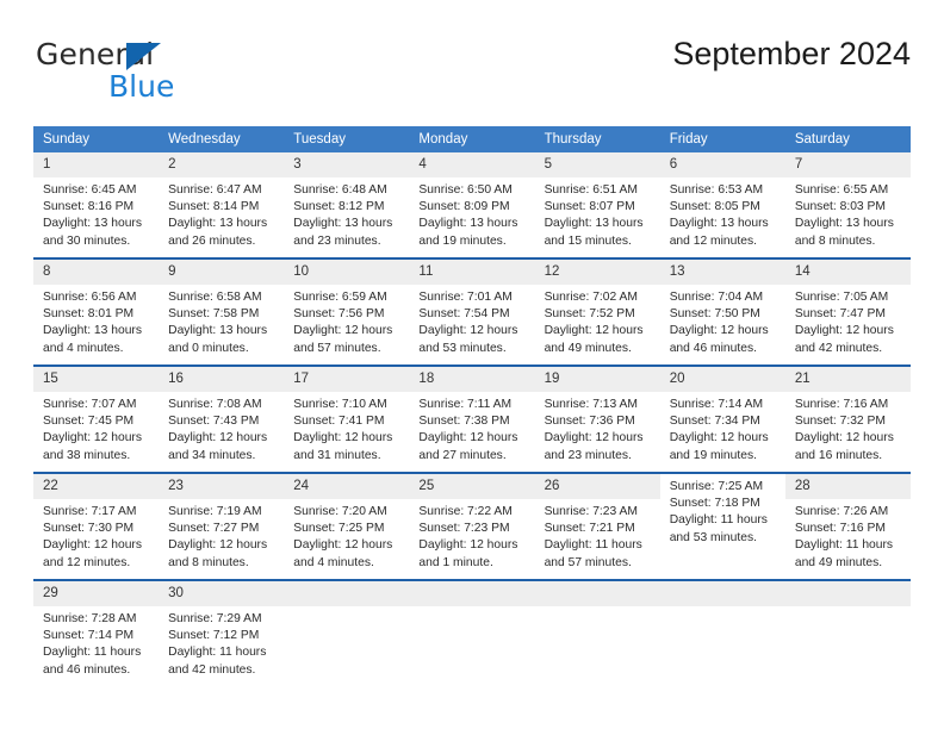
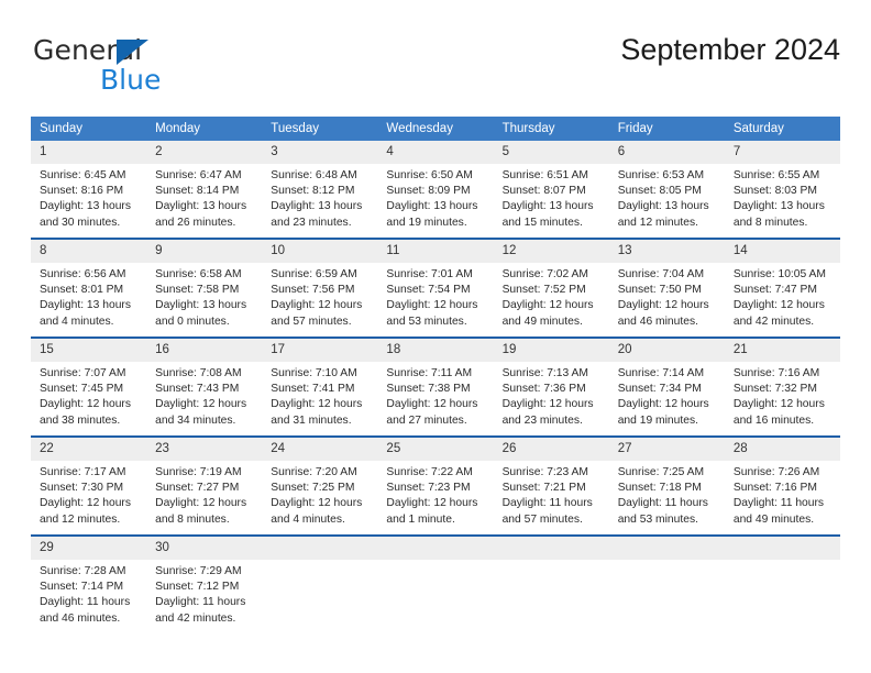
  General
  Blue
  September 2024
  Sunday
- Wednesday
+ Monday
  Tuesday
- Monday
+ Wednesday
  Thursday
  Friday
  Saturday
  1
  Sunrise: 6:45 AM
  Sunset: 8:16 PM
  Daylight: 13 hours
  and 30 minutes.
  2
  Sunrise: 6:47 AM
  Sunset: 8:14 PM
  Daylight: 13 hours
  and 26 minutes.
  3
  Sunrise: 6:48 AM
  Sunset: 8:12 PM
  Daylight: 13 hours
  and 23 minutes.
  4
  Sunrise: 6:50 AM
  Sunset: 8:09 PM
  Daylight: 13 hours
  and 19 minutes.
  5
  Sunrise: 6:51 AM
  Sunset: 8:07 PM
  Daylight: 13 hours
  and 15 minutes.
  6
  Sunrise: 6:53 AM
  Sunset: 8:05 PM
  Daylight: 13 hours
  and 12 minutes.
  7
  Sunrise: 6:55 AM
  Sunset: 8:03 PM
  Daylight: 13 hours
  and 8 minutes.
  8
  Sunrise: 6:56 AM
  Sunset: 8:01 PM
  Daylight: 13 hours
  and 4 minutes.
  9
  Sunrise: 6:58 AM
  Sunset: 7:58 PM
  Daylight: 13 hours
  and 0 minutes.
  10
  Sunrise: 6:59 AM
  Sunset: 7:56 PM
  Daylight: 12 hours
  and 57 minutes.
  11
  Sunrise: 7:01 AM
  Sunset: 7:54 PM
  Daylight: 12 hours
  and 53 minutes.
  12
  Sunrise: 7:02 AM
  Sunset: 7:52 PM
  Daylight: 12 hours
  and 49 minutes.
  13
  Sunrise: 7:04 AM
  Sunset: 7:50 PM
  Daylight: 12 hours
  and 46 minutes.
  14
- Sunrise: 7:05 AM
+ Sunrise: 10:05 AM
  Sunset: 7:47 PM
  Daylight: 12 hours
  and 42 minutes.
  15
  Sunrise: 7:07 AM
  Sunset: 7:45 PM
  Daylight: 12 hours
  and 38 minutes.
  16
  Sunrise: 7:08 AM
  Sunset: 7:43 PM
  Daylight: 12 hours
  and 34 minutes.
  17
  Sunrise: 7:10 AM
  Sunset: 7:41 PM
  Daylight: 12 hours
  and 31 minutes.
  18
  Sunrise: 7:11 AM
  Sunset: 7:38 PM
  Daylight: 12 hours
  and 27 minutes.
  19
  Sunrise: 7:13 AM
  Sunset: 7:36 PM
  Daylight: 12 hours
  and 23 minutes.
  20
  Sunrise: 7:14 AM
  Sunset: 7:34 PM
  Daylight: 12 hours
  and 19 minutes.
  21
  Sunrise: 7:16 AM
  Sunset: 7:32 PM
  Daylight: 12 hours
  and 16 minutes.
  22
  Sunrise: 7:17 AM
  Sunset: 7:30 PM
  Daylight: 12 hours
  and 12 minutes.
  23
  Sunrise: 7:19 AM
  Sunset: 7:27 PM
  Daylight: 12 hours
  and 8 minutes.
  24
  Sunrise: 7:20 AM
  Sunset: 7:25 PM
  Daylight: 12 hours
  and 4 minutes.
  25
  Sunrise: 7:22 AM
  Sunset: 7:23 PM
  Daylight: 12 hours
  and 1 minute.
  26
  Sunrise: 7:23 AM
  Sunset: 7:21 PM
  Daylight: 11 hours
  and 57 minutes.
+ 27
  Sunrise: 7:25 AM
  Sunset: 7:18 PM
  Daylight: 11 hours
  and 53 minutes.
  28
  Sunrise: 7:26 AM
  Sunset: 7:16 PM
  Daylight: 11 hours
  and 49 minutes.
  29
  Sunrise: 7:28 AM
  Sunset: 7:14 PM
  Daylight: 11 hours
  and 46 minutes.
  30
  Sunrise: 7:29 AM
  Sunset: 7:12 PM
  Daylight: 11 hours
  and 42 minutes.
